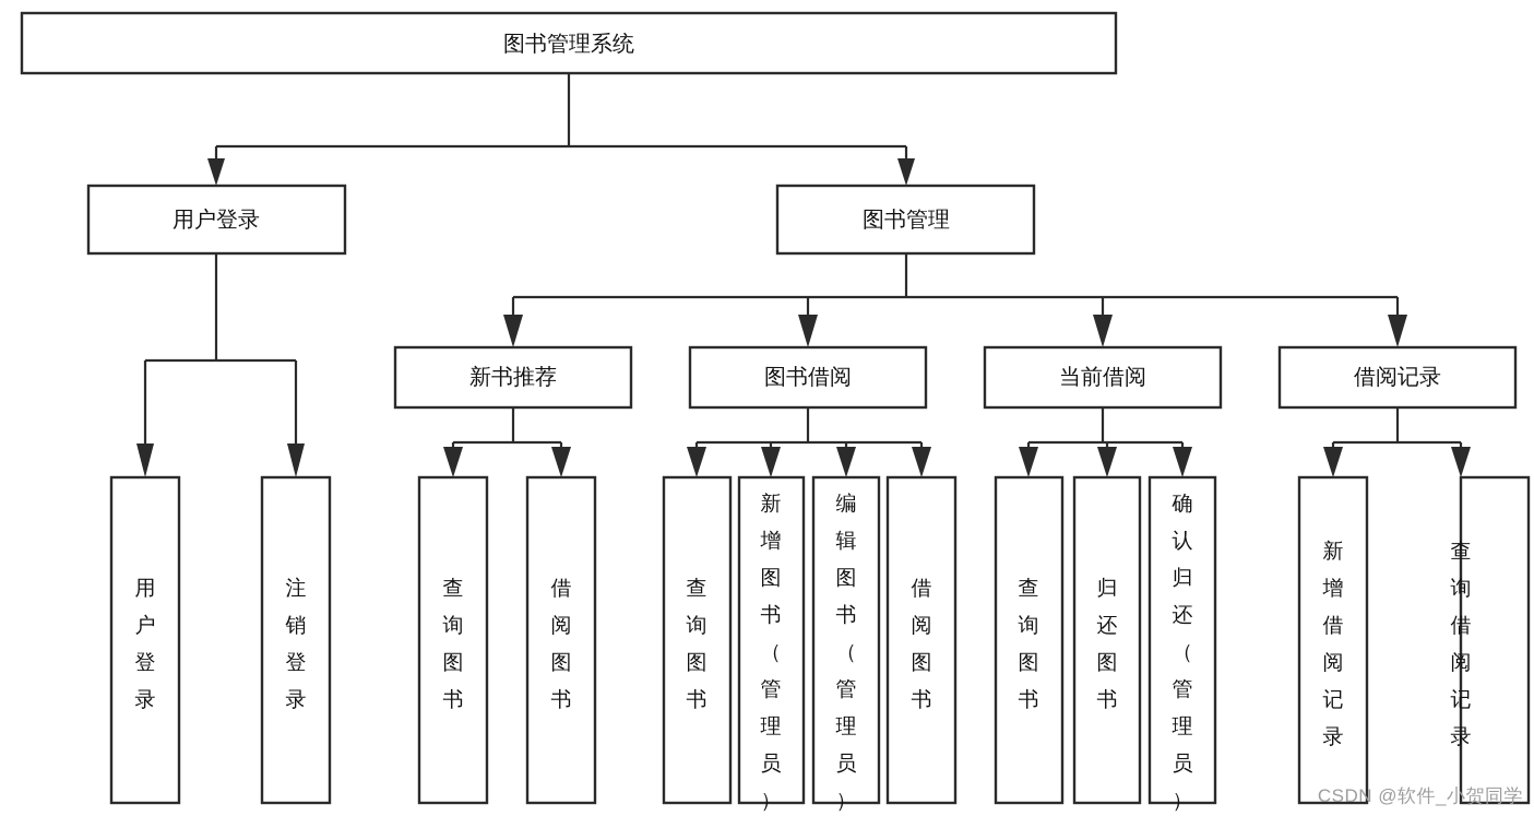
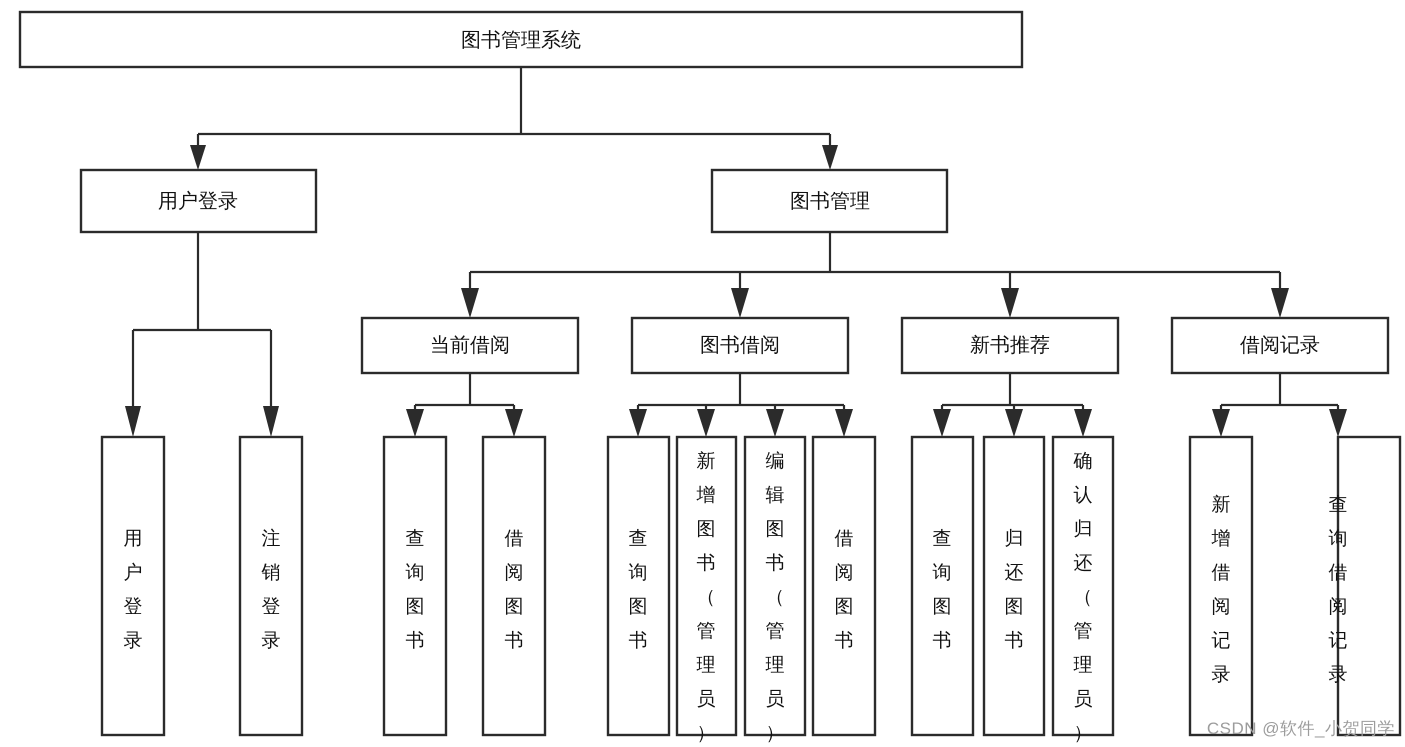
  图书管理系统
  用户登录
  图书管理
- 新书推荐
+ 当前借阅
  图书借阅
- 当前借阅
+ 新书推荐
  借阅记录
  用户登录
  注销登录
  查询图书
  借阅图书
  查询图书
  新增图书（管理员）
  编辑图书（管理员）
  借阅图书
  查询图书
  归还图书
  确认归还（管理员）
  新增借阅记录
  查询借阅记录
  CSDN @软件_小贺同学
